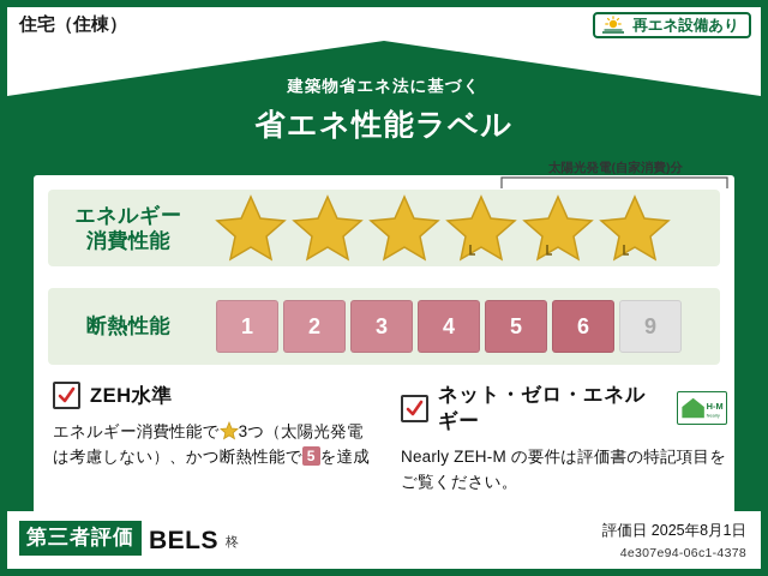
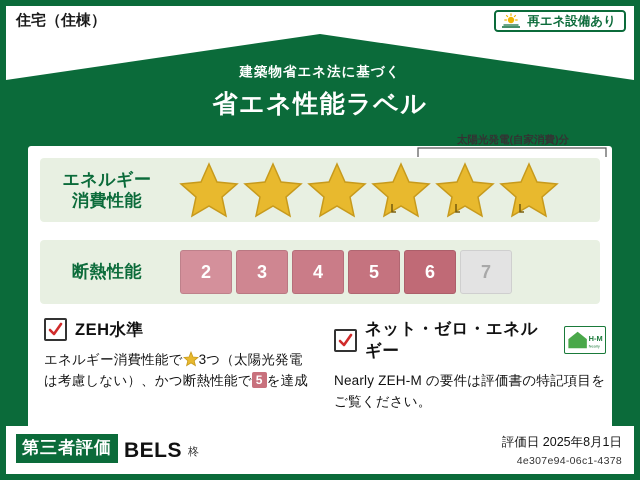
  住宅（住棟）
  再エネ設備あり
  建築物省エネ法に基づく
  省エネ性能ラベル
  エネルギー
  消費性能
  太陽光発電(自家消費)分
  断熱性能
- 1
  2
  3
  4
  5
  6
- 9
+ 7
  ZEH水準
  エネルギー消費性能で 3つ（太陽光発電は考慮しない）、かつ断熱性能で 5 を達成
  ネット・ゼロ・エネルギー
  H-M
  Nearly ZEH-M の要件は評価書の特記項目をご覧ください。
  第三者評価
  BELS
  柊
  評価日 2025年8月1日
  4e307e94-06c1-4378
